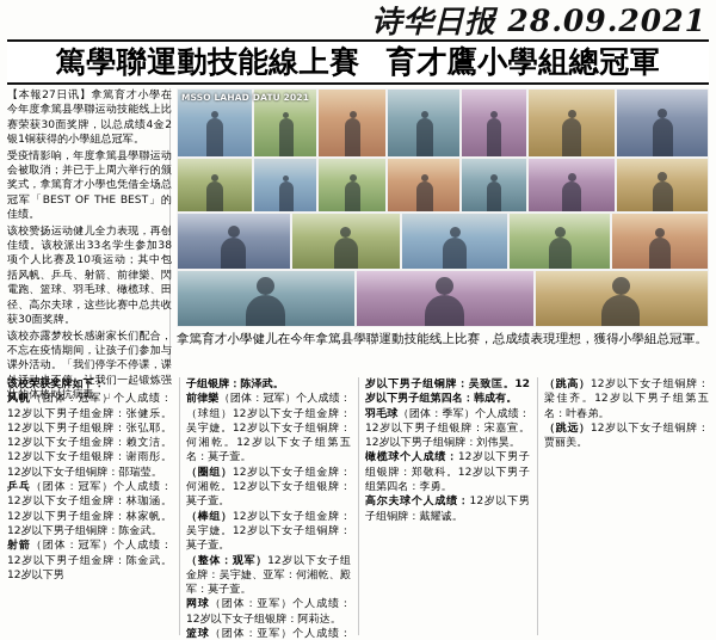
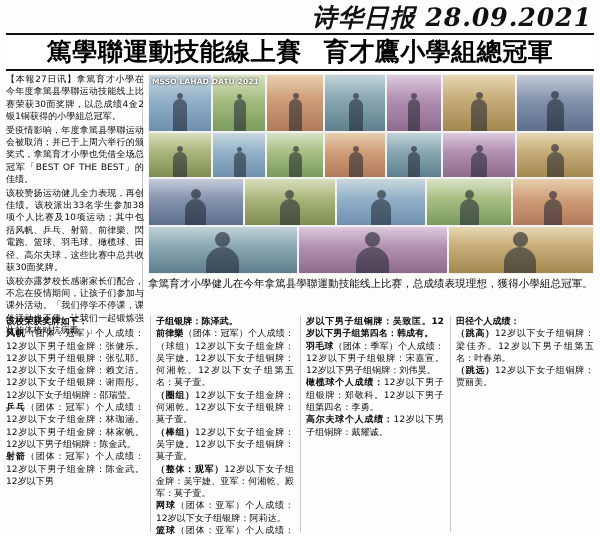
  诗华日报 28.09.2021
  篤學聯運動技能線上賽 育才鷹小學組總冠軍
  【本報27日讯】拿篤育才小學在今年度拿篤县學聯运动技能线上比赛荣获30面奖牌，以总成绩4金2银1铜获得的小學組总冠军。
  受疫情影响，年度拿篤县學聯运动会被取消；并已于上周六举行的颁奖式，拿篤育才小學也凭借全场总冠军「BEST OF THE BEST」的佳绩。
  该校赞扬运动健儿全力表现，再创佳绩。该校派出33名学生参加38项个人比赛及10项运动；其中包括风帆、乒乓、射箭、前律樂、閃電跑、篮球、羽毛球、橄榄球、田径、高尔夫球，这些比赛中总共收获30面奖牌。
  该校亦露梦校长感谢家长们配合，不忘在疫情期间，让孩子们参加与课外活动。「我们停学不停课，课外活动也不停，让我们一起锻炼强壮的体格对抗病毒。」
  MSSO LAHAD DATU 2021
  拿篤育才小學健儿在今年拿篤县學聯運動技能线上比赛，总成绩表現理想，獲得小學組总冠軍。
  该校荣获奖牌如下：
  风帆（团体：冠军）个人成绩：12岁以下男子组金牌：张健乐。12岁以下男子组银牌：张弘耶。12岁以下女子组金牌：赖文洁。12岁以下女子组银牌：谢雨彤。12岁以下女子组铜牌：邵瑞莹。
  乒乓（团体：冠军）个人成绩：12岁以下女子组金牌：林珈涵。12岁以下男子组金牌：林家帆。12岁以下男子组铜牌：陈金武。
  射箭（团体：冠军）个人成绩：12岁以下男子组金牌：陈金武。12岁以下男
  子组银牌：陈泽武。
  前律樂（团体：冠军）个人成绩：（球组）12岁以下女子组金牌：吴宇婕。12岁以下女子组铜牌：何湘乾。12岁以下女子组第五名：莫子萱。
  （圈组）12岁以下女子组金牌：何湘乾。12岁以下女子组银牌：莫子萱。
  （棒组）12岁以下女子组金牌：吴宇婕。12岁以下女子组铜牌：莫子萱。
  （整体：观军）12岁以下女子组金牌：吴宇婕、亚军：何湘乾、殿军：莫子萱。
  网球（团体：亚军）个人成绩：12岁以下女子组银牌：阿莉达。
  篮球（团体：亚军）个人成绩：
  岁以下男子组铜牌：吴致匡。12岁以下男子组第四名：韩成有。
  羽毛球（团体：季军）个人成绩：12岁以下男子组银牌：宋嘉宣。12岁以下男子组铜牌：刘伟昊。
  橄榄球个人成绩：12岁以下男子组银牌：郑敬科。12岁以下男子组第四名：李勇。
  高尔夫球个人成绩：12岁以下男子组铜牌：戴耀诚。
+ 田径个人成绩：
  （跳高）12岁以下女子组铜牌：梁佳齐。12岁以下男子组第五名：叶春弟。
  （跳远）12岁以下女子组铜牌：贾丽美。
